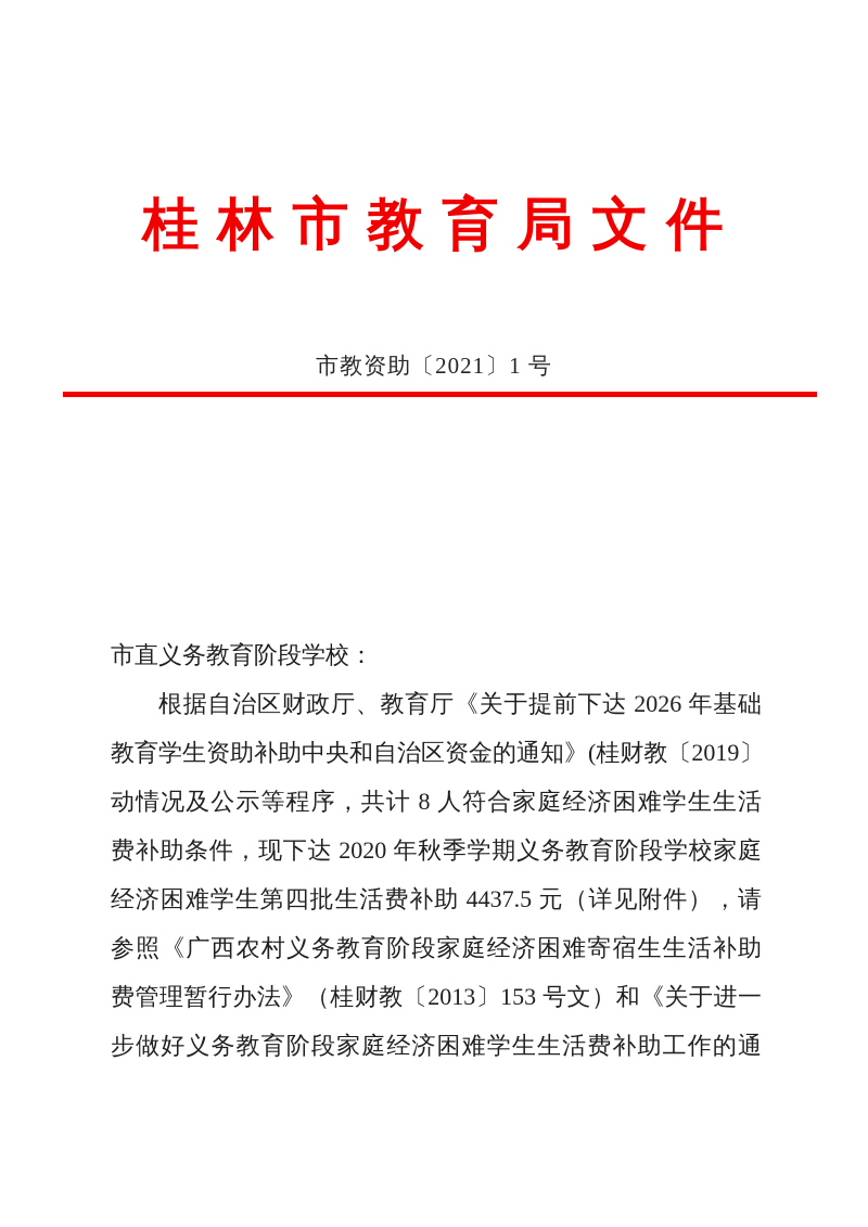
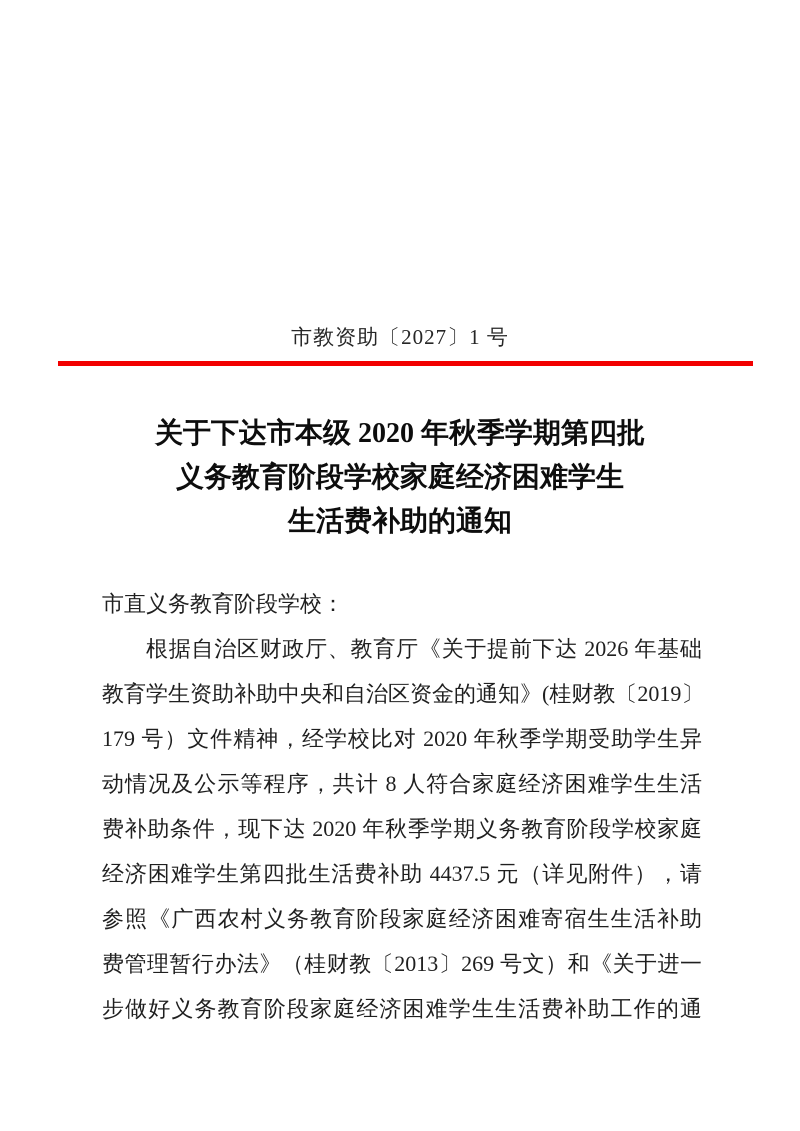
- 桂 林 市 教 育 局 文 件
- 市教资助〔2021〕1 号
+ 市教资助〔2027〕1 号
+ 关于下达市本级 2020 年秋季学期第四批
+ 义务教育阶段学校家庭经济困难学生
+ 生活费补助的通知
  市直义务教育阶段学校：
  根据自治区财政厅、教育厅《关于提前下达 2026 年基础
  教育学生资助补助中央和自治区资金的通知》(桂财教〔2019〕
+ 179 号）文件精神，经学校比对 2020 年秋季学期受助学生异
  动情况及公示等程序，共计 8 人符合家庭经济困难学生生活
  费补助条件，现下达 2020 年秋季学期义务教育阶段学校家庭
  经济困难学生第四批生活费补助 4437.5 元（详见附件），请
  参照《广西农村义务教育阶段家庭经济困难寄宿生生活补助
- 费管理暂行办法》（桂财教〔2013〕153 号文）和《关于进一
+ 费管理暂行办法》（桂财教〔2013〕269 号文）和《关于进一
  步做好义务教育阶段家庭经济困难学生生活费补助工作的通
